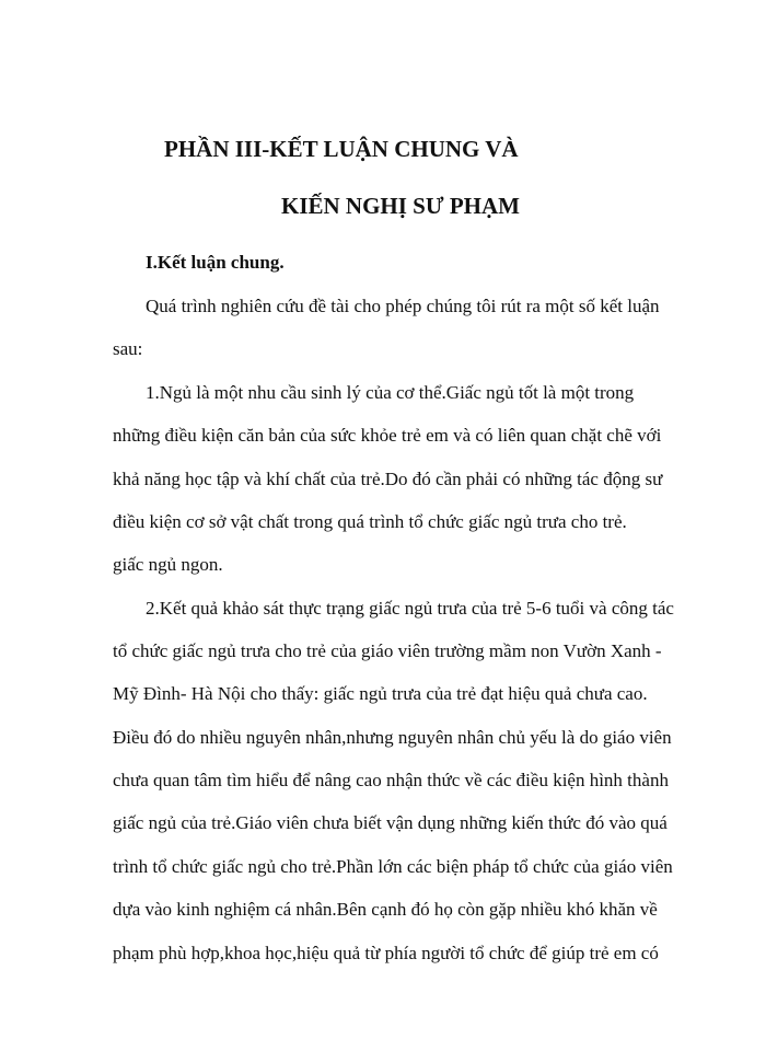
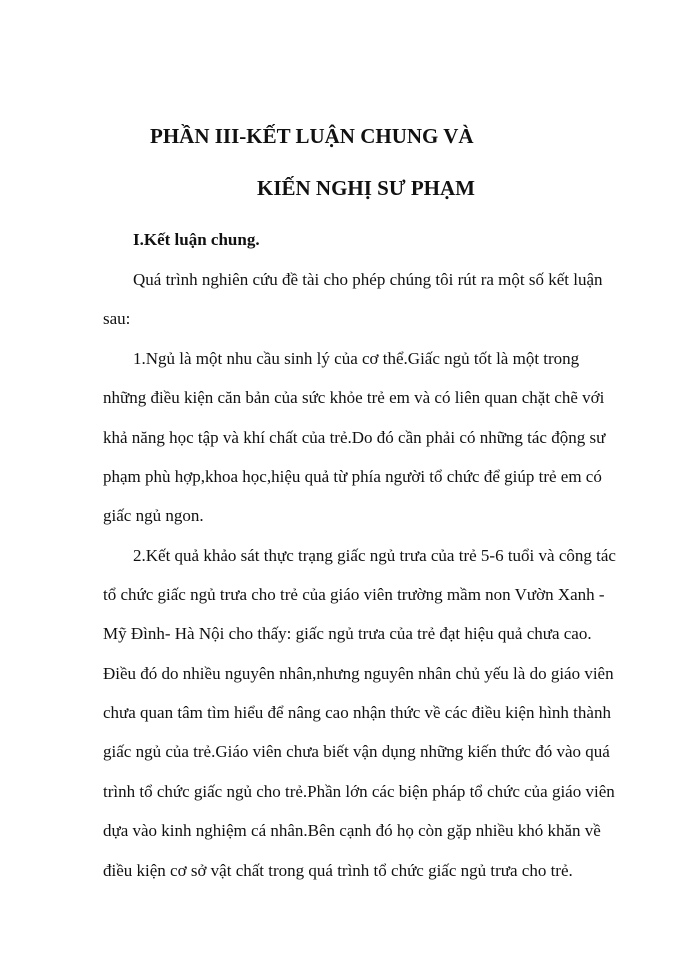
  PHẦN III-KẾT LUẬN CHUNG VÀ
  KIẾN NGHỊ SƯ PHẠM
  I.Kết luận chung.
  Quá trình nghiên cứu đề tài cho phép chúng tôi rút ra một số kết luận
  sau:
  1.Ngủ là một nhu cầu sinh lý của cơ thể.Giấc ngủ tốt là một trong
  những điều kiện căn bản của sức khỏe trẻ em và có liên quan chặt chẽ với
  khả năng học tập và khí chất của trẻ.Do đó cần phải có những tác động sư
- điều kiện cơ sở vật chất trong quá trình tổ chức giấc ngủ trưa cho trẻ.
+ phạm phù hợp,khoa học,hiệu quả từ phía người tổ chức để giúp trẻ em có
  giấc ngủ ngon.
  2.Kết quả khảo sát thực trạng giấc ngủ trưa của trẻ 5-6 tuổi và công tác
  tổ chức giấc ngủ trưa cho trẻ của giáo viên trường mầm non Vườn Xanh -
  Mỹ Đình- Hà Nội cho thấy: giấc ngủ trưa của trẻ đạt hiệu quả chưa cao.
  Điều đó do nhiều nguyên nhân,nhưng nguyên nhân chủ yếu là do giáo viên
  chưa quan tâm tìm hiểu để nâng cao nhận thức về các điều kiện hình thành
  giấc ngủ của trẻ.Giáo viên chưa biết vận dụng những kiến thức đó vào quá
  trình tổ chức giấc ngủ cho trẻ.Phần lớn các biện pháp tổ chức của giáo viên
  dựa vào kinh nghiệm cá nhân.Bên cạnh đó họ còn gặp nhiều khó khăn về
- phạm phù hợp,khoa học,hiệu quả từ phía người tổ chức để giúp trẻ em có
+ điều kiện cơ sở vật chất trong quá trình tổ chức giấc ngủ trưa cho trẻ.
